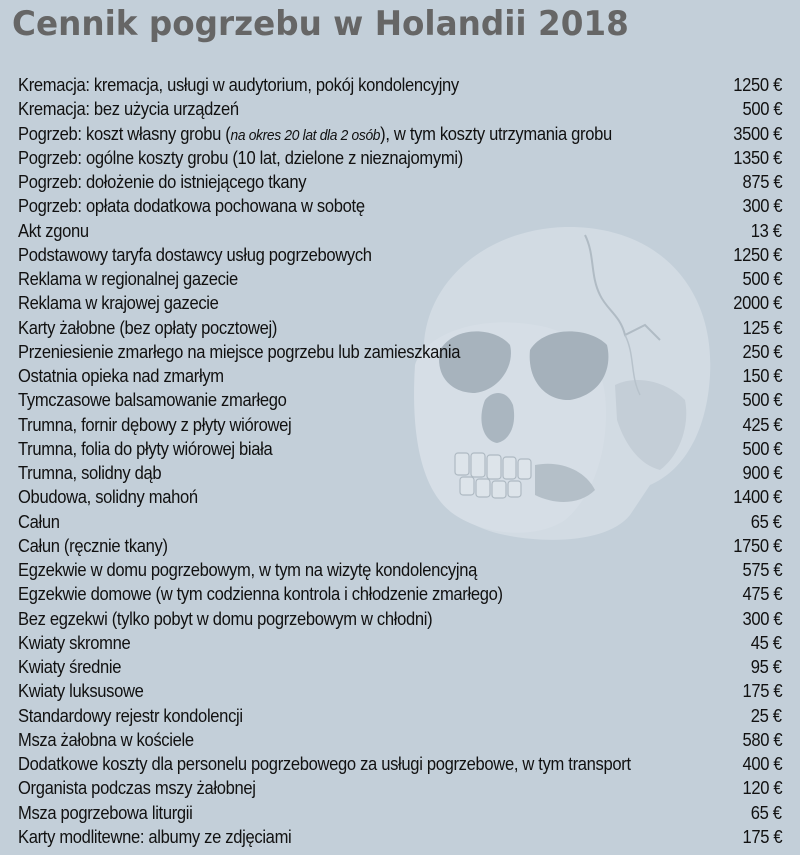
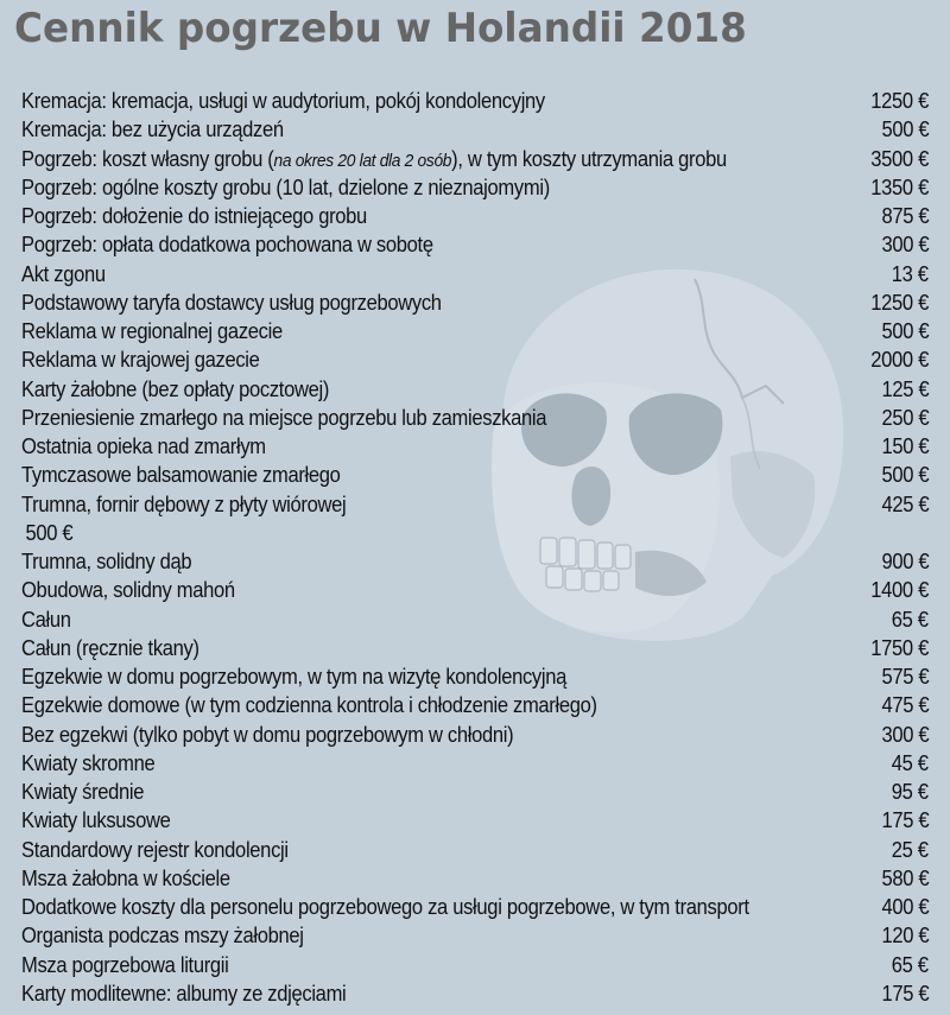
  Cennik pogrzebu w Holandii 2018
  Kremacja: kremacja, usługi w audytorium, pokój kondolencyjny
  1250 €
  Kremacja: bez użycia urządzeń
  500 €
  Pogrzeb: koszt własny grobu (na okres 20 lat dla 2 osób), w tym koszty utrzymania grobu
  3500 €
  Pogrzeb: ogólne koszty grobu (10 lat, dzielone z nieznajomymi)
  1350 €
- Pogrzeb: dołożenie do istniejącego tkany
+ Pogrzeb: dołożenie do istniejącego grobu
  875 €
  Pogrzeb: opłata dodatkowa pochowana w sobotę
  300 €
  Akt zgonu
  13 €
  Podstawowy taryfa dostawcy usług pogrzebowych
  1250 €
  Reklama w regionalnej gazecie
  500 €
  Reklama w krajowej gazecie
  2000 €
  Karty żałobne (bez opłaty pocztowej)
  125 €
  Przeniesienie zmarłego na miejsce pogrzebu lub zamieszkania
  250 €
  Ostatnia opieka nad zmarłym
  150 €
  Tymczasowe balsamowanie zmarłego
  500 €
  Trumna, fornir dębowy z płyty wiórowej
  425 €
- Trumna, folia do płyty wiórowej biała
  500 €
  Trumna, solidny dąb
  900 €
  Obudowa, solidny mahoń
  1400 €
  Całun
  65 €
  Całun (ręcznie tkany)
  1750 €
  Egzekwie w domu pogrzebowym, w tym na wizytę kondolencyjną
  575 €
  Egzekwie domowe (w tym codzienna kontrola i chłodzenie zmarłego)
  475 €
  Bez egzekwi (tylko pobyt w domu pogrzebowym w chłodni)
  300 €
  Kwiaty skromne
  45 €
  Kwiaty średnie
  95 €
  Kwiaty luksusowe
  175 €
  Standardowy rejestr kondolencji
  25 €
  Msza żałobna w kościele
  580 €
  Dodatkowe koszty dla personelu pogrzebowego za usługi pogrzebowe, w tym transport
  400 €
  Organista podczas mszy żałobnej
  120 €
  Msza pogrzebowa liturgii
  65 €
  Karty modlitewne: albumy ze zdjęciami
  175 €
